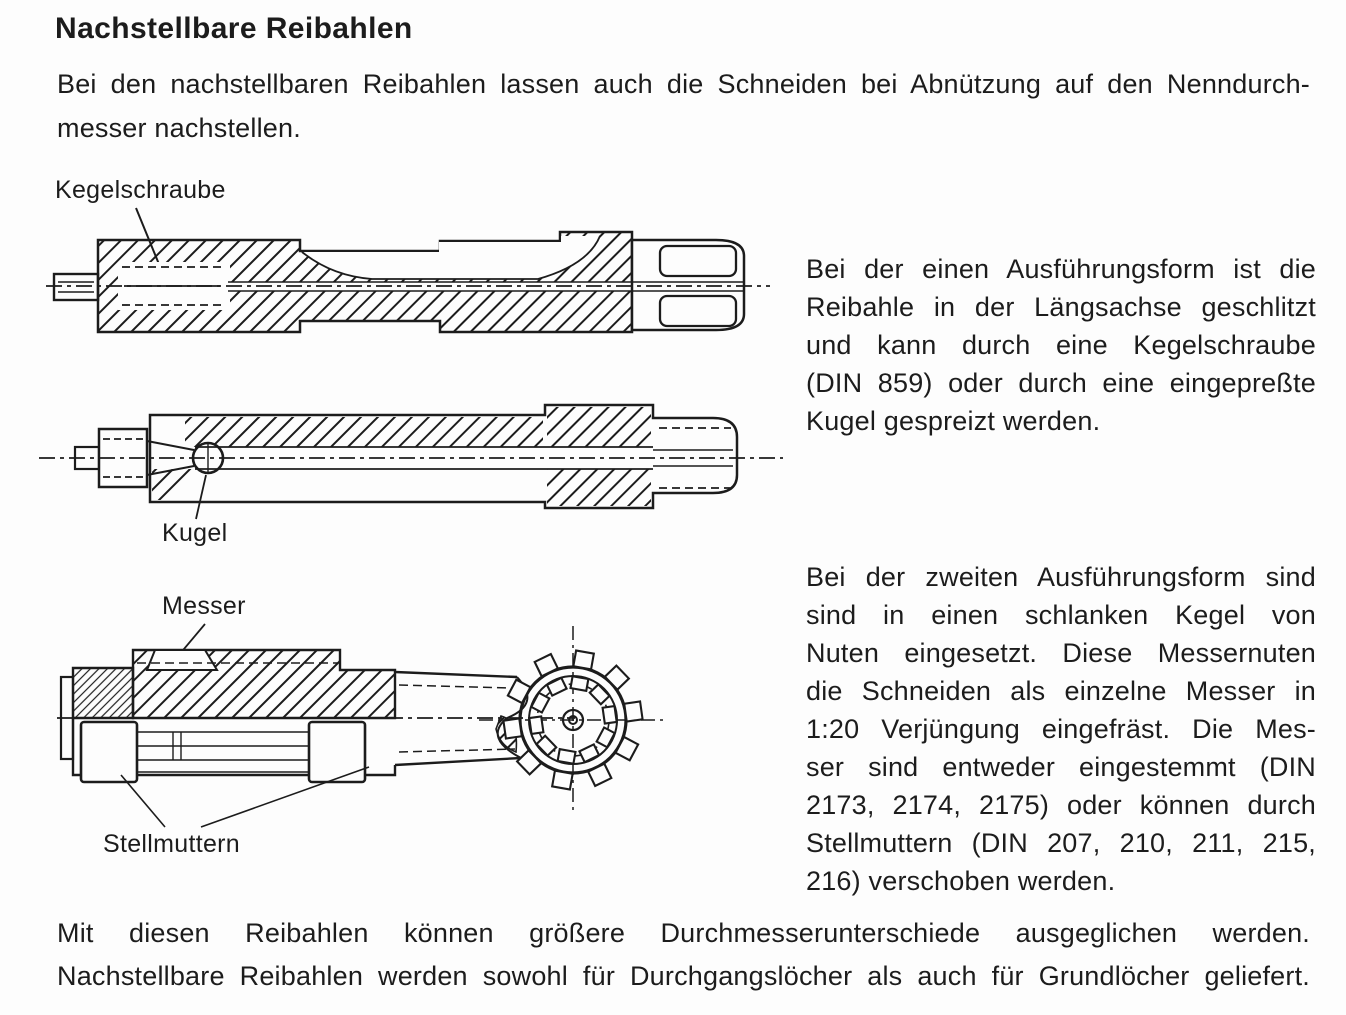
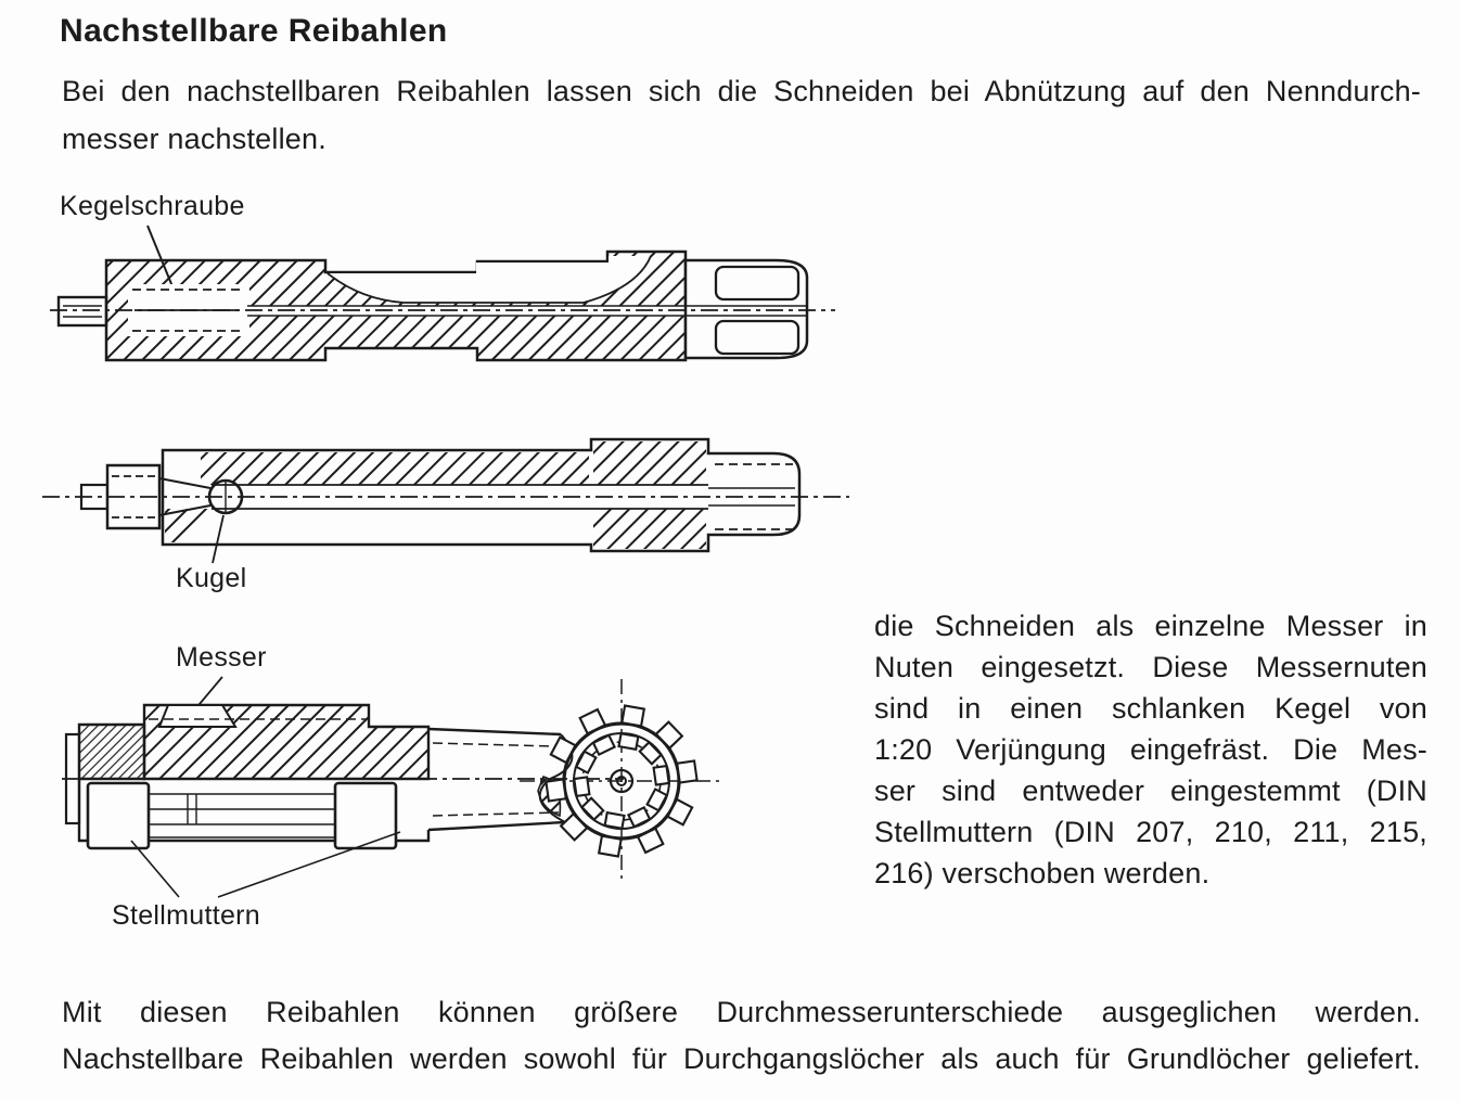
  Nachstellbare Reibahlen
- Bei den nachstellbaren Reibahlen lassen auch die Schneiden bei Abnützung auf den Nenndurch-
+ Bei den nachstellbaren Reibahlen lassen sich die Schneiden bei Abnützung auf den Nenndurch-
  messer nachstellen.
  Kegelschraube
  Kugel
  Messer
  Stellmuttern
- Bei der einen Ausführungsform ist die
- Reibahle in der Längsachse geschlitzt
- und kann durch eine Kegelschraube
- (DIN 859) oder durch eine eingepreßte
- Kugel gespreizt werden.
- Bei der zweiten Ausführungsform sind
- sind in einen schlanken Kegel von
+ die Schneiden als einzelne Messer in
  Nuten eingesetzt. Diese Messernuten
- die Schneiden als einzelne Messer in
+ sind in einen schlanken Kegel von
  1:20 Verjüngung eingefräst. Die Mes-
  ser sind entweder eingestemmt (DIN
- 2173, 2174, 2175) oder können durch
  Stellmuttern (DIN 207, 210, 211, 215,
  216) verschoben werden.
  Mit diesen Reibahlen können größere Durchmesserunterschiede ausgeglichen werden.
  Nachstellbare Reibahlen werden sowohl für Durchgangslöcher als auch für Grundlöcher geliefert.
